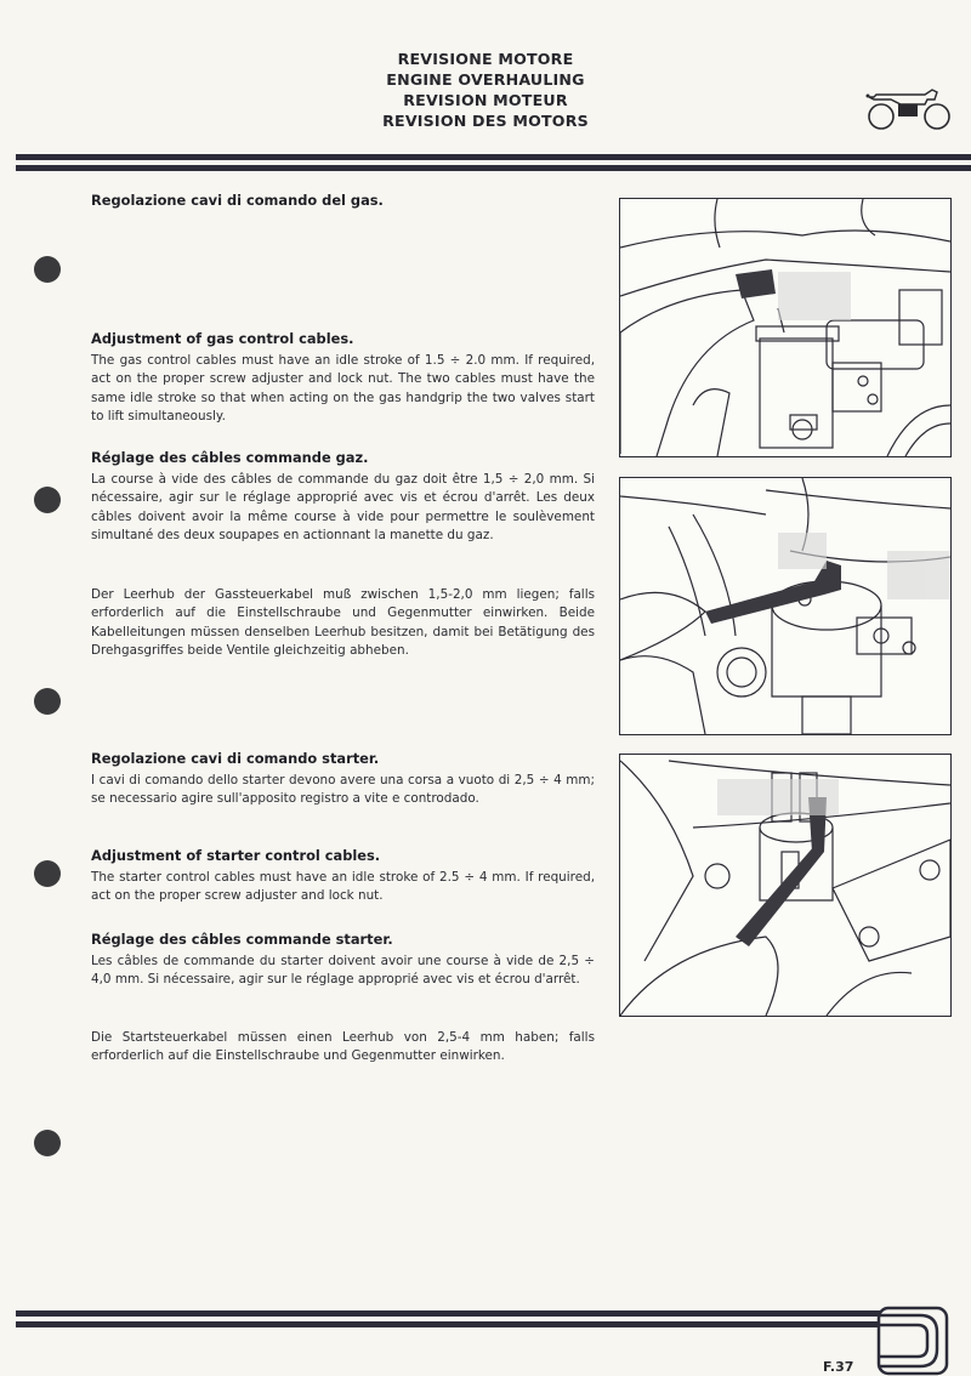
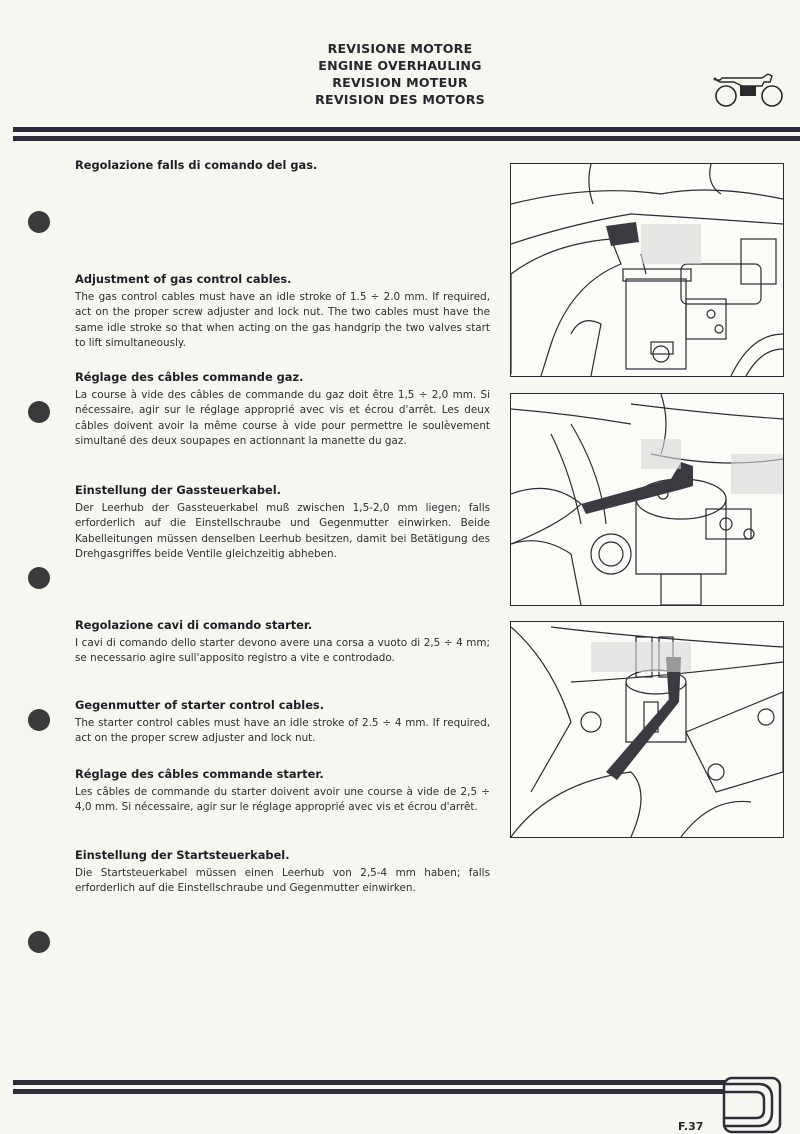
  REVISIONE MOTORE
  ENGINE OVERHAULING
  REVISION MOTEUR
  REVISION DES MOTORS
- Regolazione cavi di comando del gas.
+ Regolazione falls di comando del gas.
  Adjustment of gas control cables.
  The gas control cables must have an idle stroke of 1.5 ÷ 2.0 mm. If required, act on the proper screw adjuster and lock nut. The two cables must have the same idle stroke so that when acting on the gas handgrip the two valves start to lift simultaneously.
  Réglage des câbles commande gaz.
  La course à vide des câbles de commande du gaz doit être 1,5 ÷ 2,0 mm. Si nécessaire, agir sur le réglage approprié avec vis et écrou d'arrêt. Les deux câbles doivent avoir la même course à vide pour permettre le soulèvement simultané des deux soupapes en actionnant la manette du gaz.
+ Einstellung der Gassteuerkabel.
  Der Leerhub der Gassteuerkabel muß zwischen 1,5-2,0 mm liegen; falls erforderlich auf die Einstellschraube und Gegenmutter einwirken. Beide Kabelleitungen müssen denselben Leerhub besitzen, damit bei Betätigung des Drehgasgriffes beide Ventile gleichzeitig abheben.
  Regolazione cavi di comando starter.
  I cavi di comando dello starter devono avere una corsa a vuoto di 2,5 ÷ 4 mm; se necessario agire sull'apposito registro a vite e controdado.
- Adjustment of starter control cables.
+ Gegenmutter of starter control cables.
  The starter control cables must have an idle stroke of 2.5 ÷ 4 mm. If required, act on the proper screw adjuster and lock nut.
  Réglage des câbles commande starter.
  Les câbles de commande du starter doivent avoir une course à vide de 2,5 ÷ 4,0 mm. Si nécessaire, agir sur le réglage approprié avec vis et écrou d'arrêt.
+ Einstellung der Startsteuerkabel.
  Die Startsteuerkabel müssen einen Leerhub von 2,5-4 mm haben; falls erforderlich auf die Einstellschraube und Gegenmutter einwirken.
  F.37
